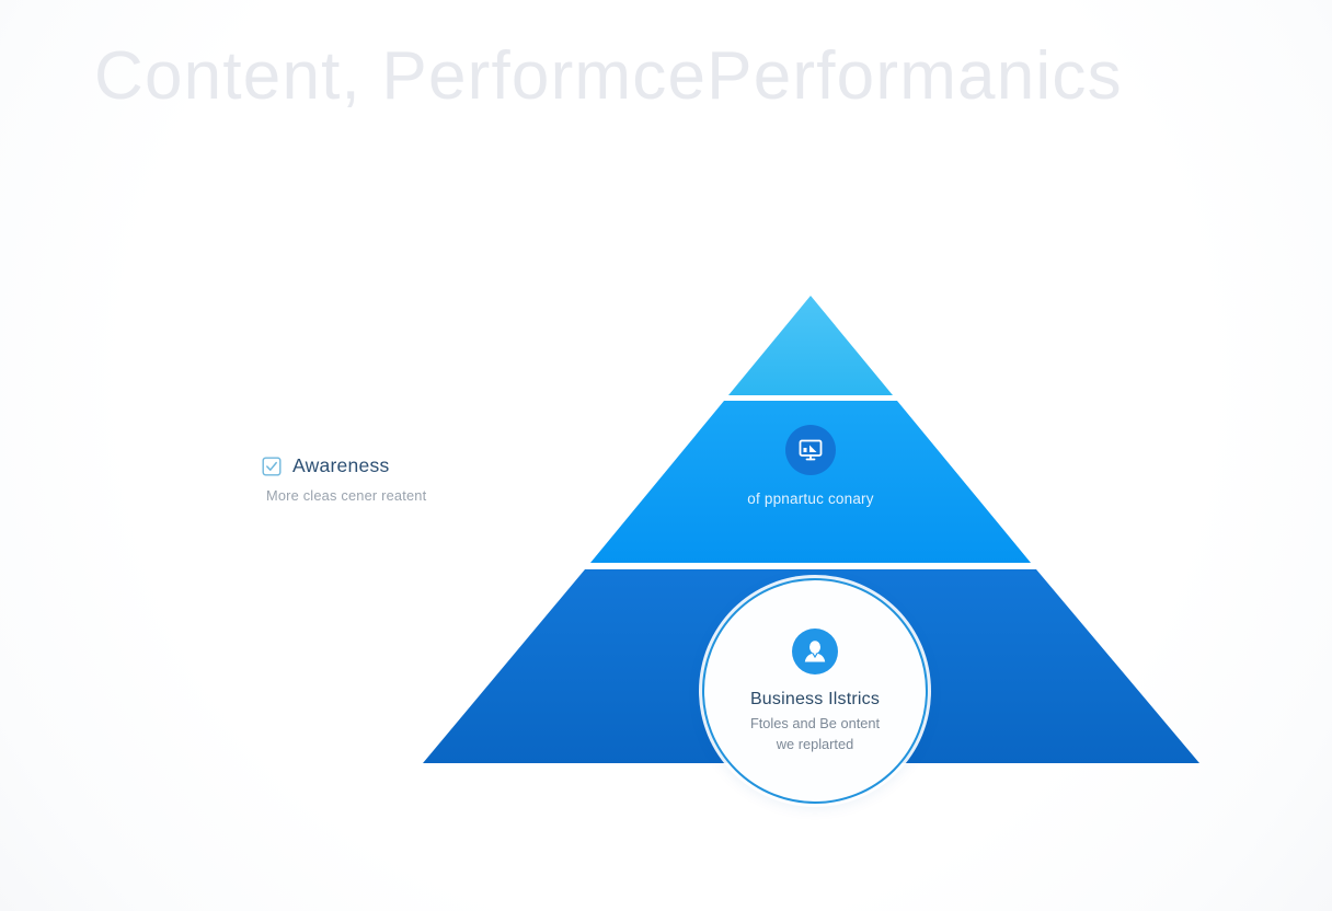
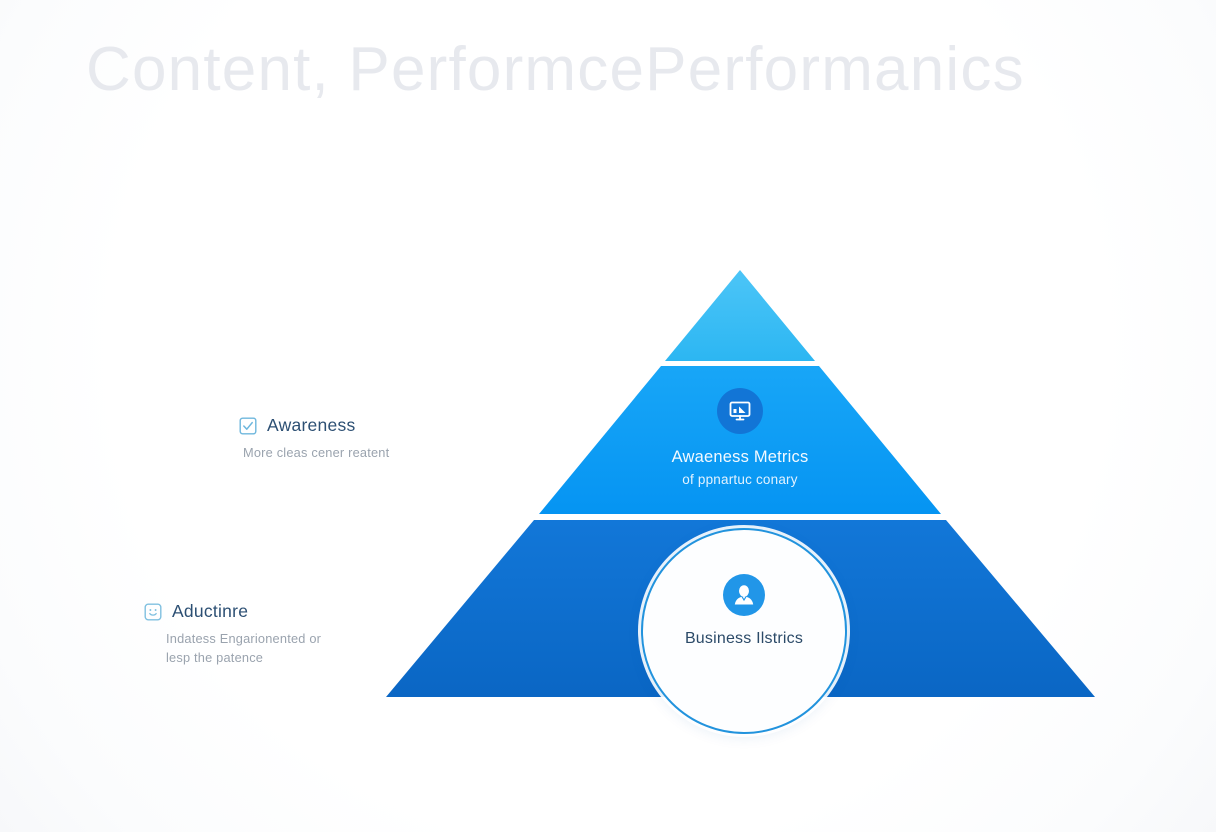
  Content, PerformcePerformanics
+ Awaeness Metrics
  of ppnartuc conary
  Business Ilstrics
- Ftoles and Be ontent
- we replarted
  Awareness
  More cleas cener reatent
+ Aductinre
+ Indatess Engarionented or
+ lesp the patence
